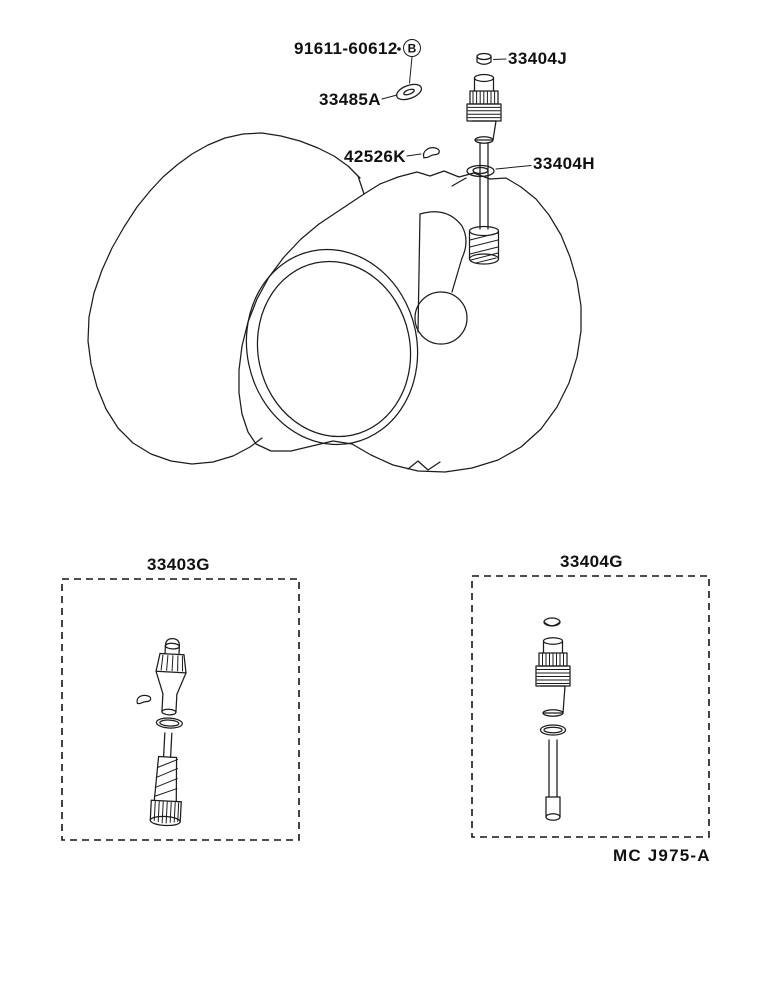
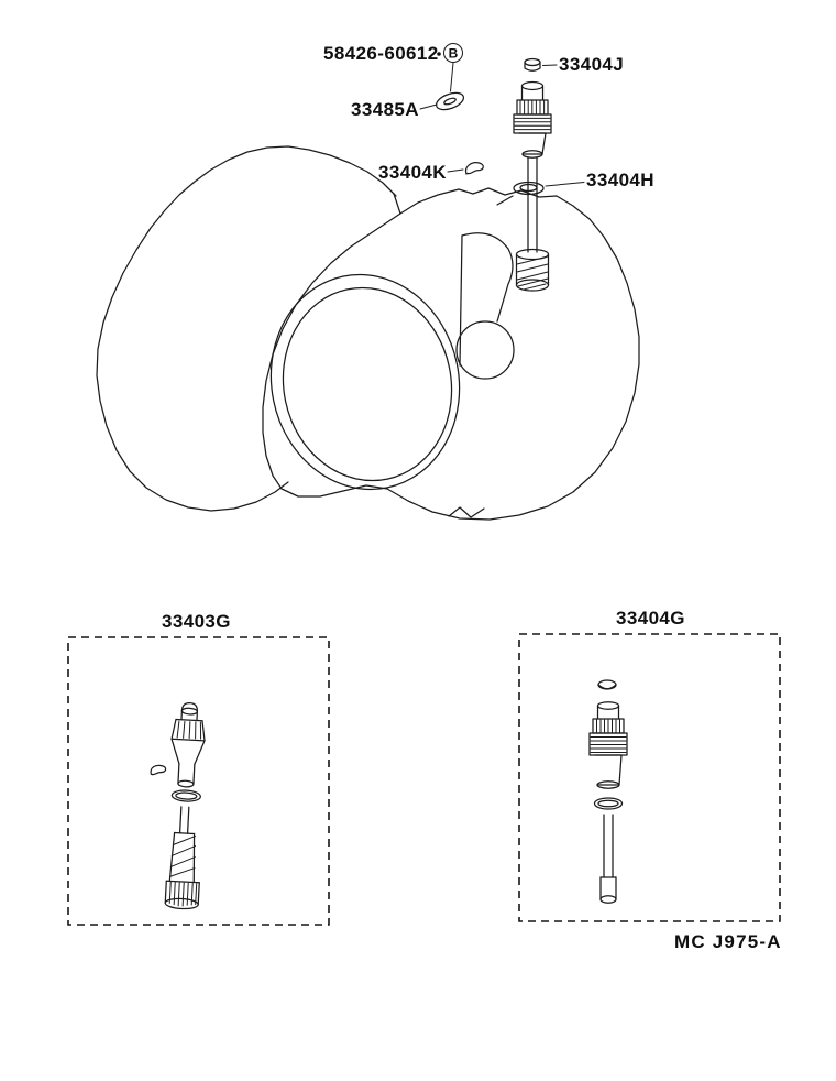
- 91611-60612
+ 58426-60612
  B
  33404J
  33485A
- 42526K
+ 33404K
  33404H
  33403G
  33404G
  MC J975-A
